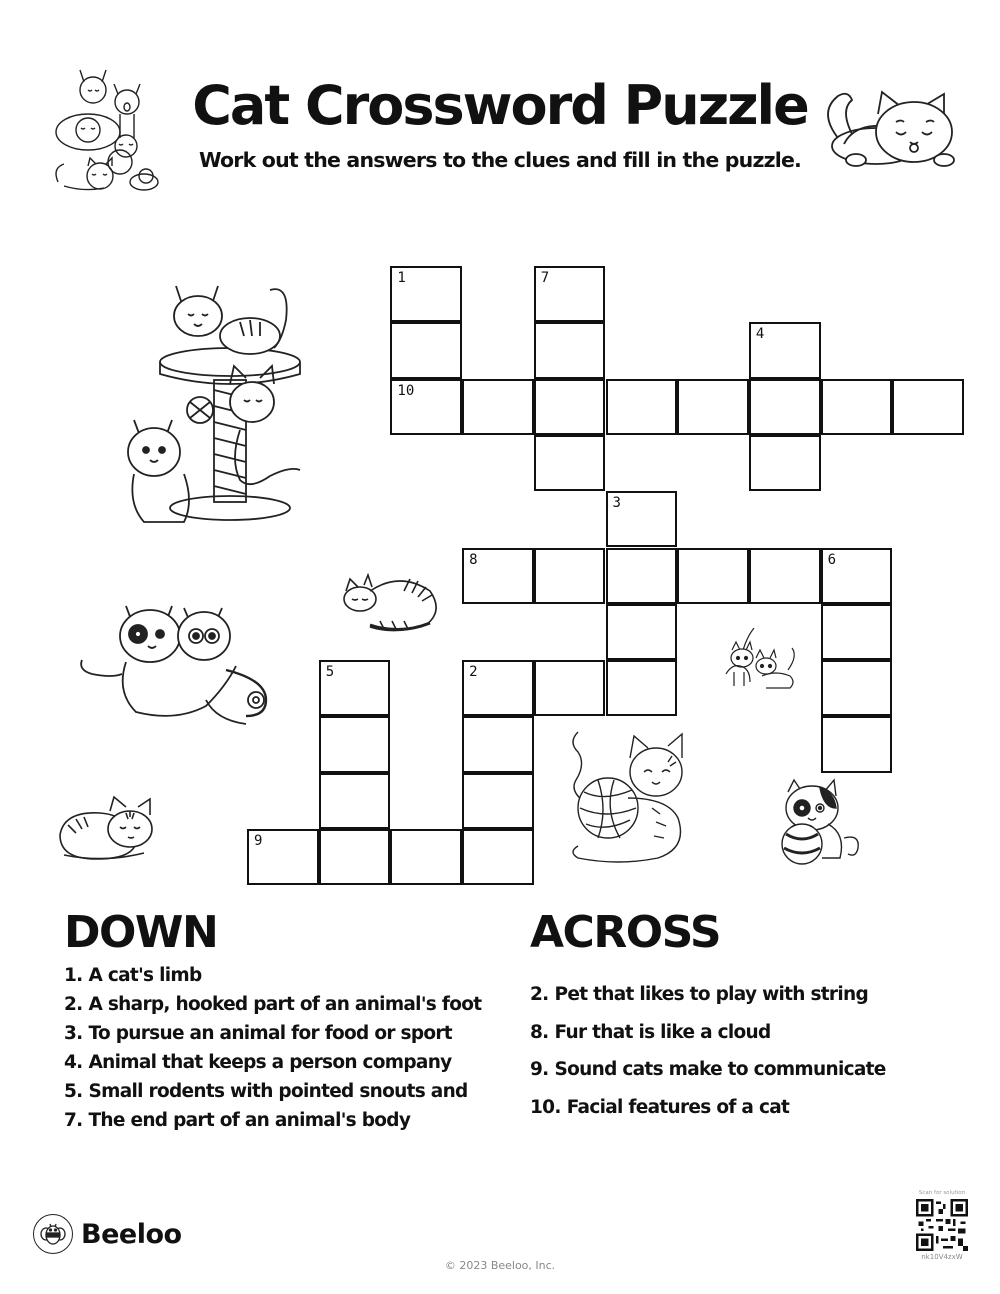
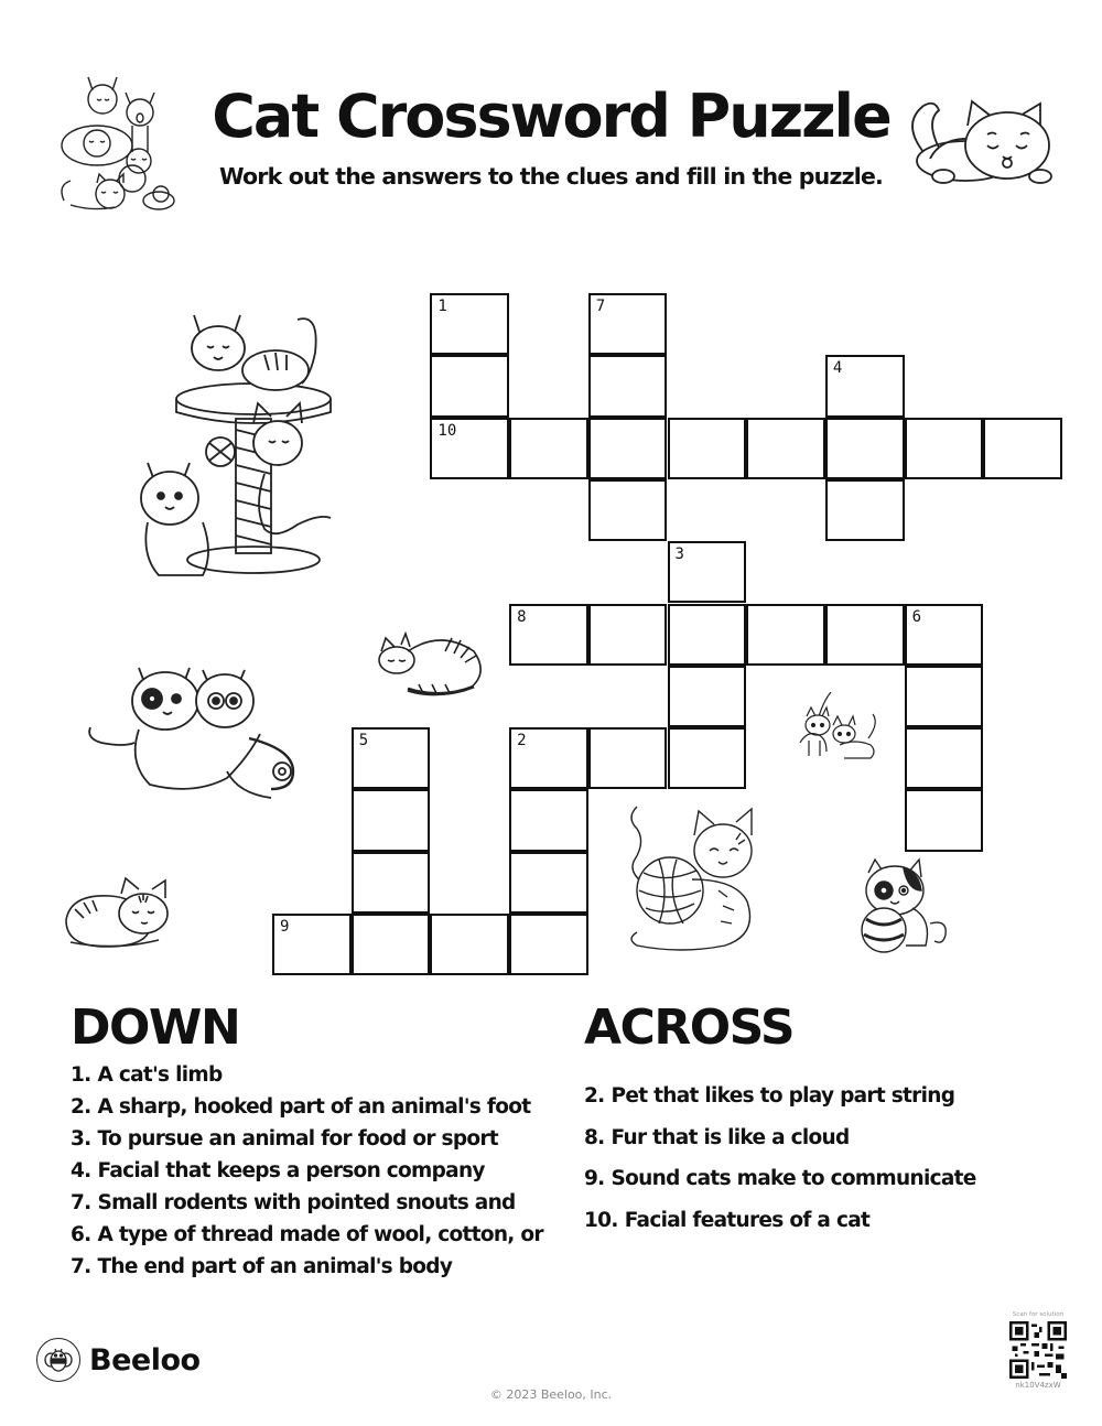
  Cat Crossword Puzzle
  Work out the answers to the clues and fill in the puzzle.
  1
  10
  7
  4
  3
  8
  6
  5
  2
  9
  DOWN
  1. A cat's limb
  2. A sharp, hooked part of an animal's foot
  3. To pursue an animal for food or sport
- 4. Animal that keeps a person company
+ 4. Facial that keeps a person company
- 5. Small rodents with pointed snouts and
+ 7. Small rodents with pointed snouts and
+ 6. A type of thread made of wool, cotton, or
  7. The end part of an animal's body
  ACROSS
- 2. Pet that likes to play with string
+ 2. Pet that likes to play part string
  8. Fur that is like a cloud
  9. Sound cats make to communicate
  10. Facial features of a cat
  Beeloo
  © 2023 Beeloo, Inc.
  nk10V4zxW
